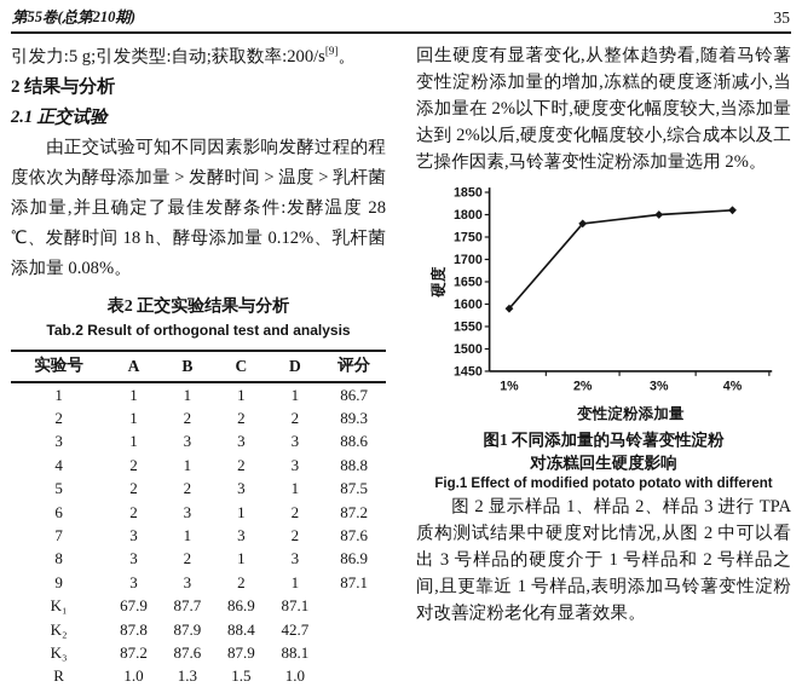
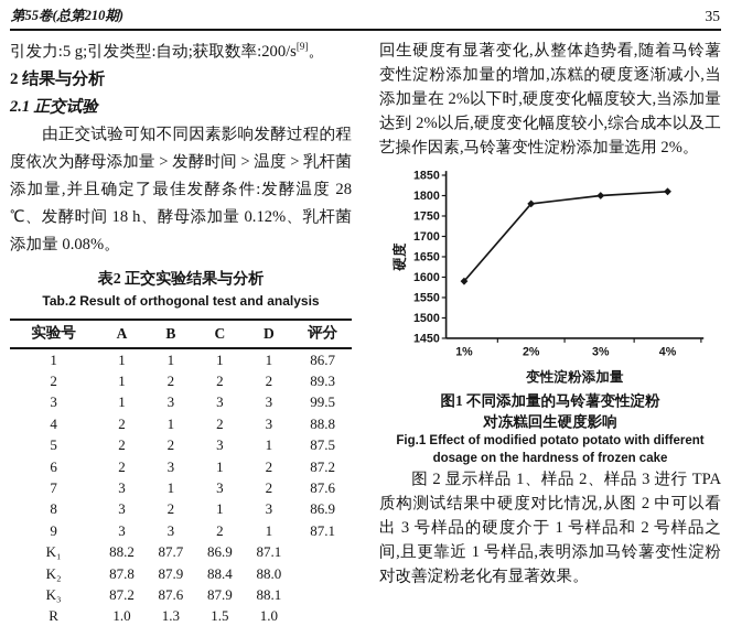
  第55卷(总第210期)
  35
  引发力:5 g;引发类型:自动;获取数率:200/s[9]。
  2 结果与分析
  2.1 正交试验
  由正交试验可知不同因素影响发酵过程的程度依次为酵母添加量 > 发酵时间 > 温度 > 乳杆菌添加量,并且确定了最佳发酵条件:发酵温度 28 ℃、发酵时间 18 h、酵母添加量 0.12%、乳杆菌添加量 0.08%。
  表2 正交实验结果与分析
  Tab.2 Result of orthogonal test and analysis
  实验号	A	B	C	D	评分
  1	1	1	1	1	86.7
  2	1	2	2	2	89.3
- 3	1	3	3	3	88.6
+ 3	1	3	3	3	99.5
  4	2	1	2	3	88.8
  5	2	2	3	1	87.5
  6	2	3	1	2	87.2
  7	3	1	3	2	87.6
  8	3	2	1	3	86.9
  9	3	3	2	1	87.1
- K₁	67.9	87.7	86.9	87.1
+ K₁	88.2	87.7	86.9	87.1
- K₂	87.8	87.9	88.4	42.7
+ K₂	87.8	87.9	88.4	88.0
  K₃	87.2	87.6	87.9	88.1
  R	1.0	1.3	1.5	1.0
  回生硬度有显著变化,从整体趋势看,随着马铃薯变性淀粉添加量的增加,冻糕的硬度逐渐减小,当添加量在 2%以下时,硬度变化幅度较大,当添加量达到 2%以后,硬度变化幅度较小,综合成本以及工艺操作因素,马铃薯变性淀粉添加量选用 2%。
  1450
  1500
  1550
  1600
  1650
  1700
  1750
  1800
  1850
  1%
  2%
  3%
  4%
  变性淀粉添加量
  图1 不同添加量的马铃薯变性淀粉
  对冻糕回生硬度影响
  Fig.1 Effect of modified potato potato with different
+ dosage on the hardness of frozen cake
  图 2 显示样品 1、样品 2、样品 3 进行 TPA 质构测试结果中硬度对比情况,从图 2 中可以看出 3 号样品的硬度介于 1 号样品和 2 号样品之间,且更靠近 1 号样品,表明添加马铃薯变性淀粉对改善淀粉老化有显著效果。
